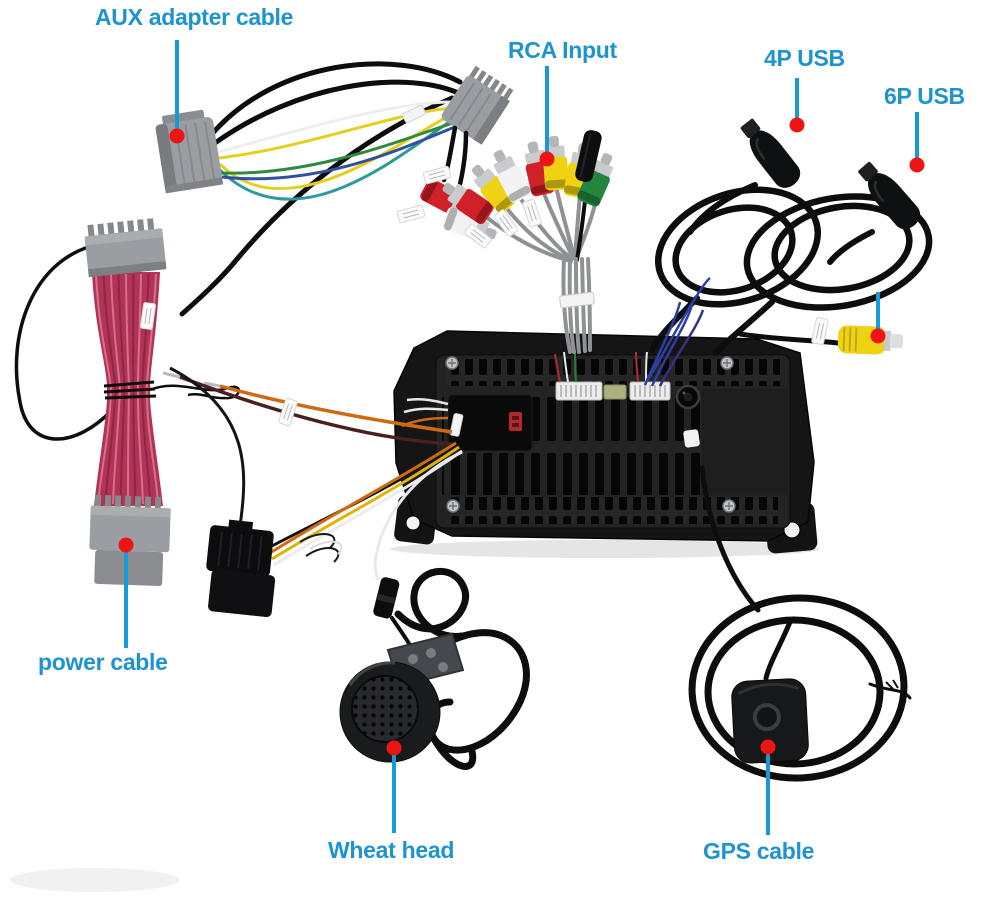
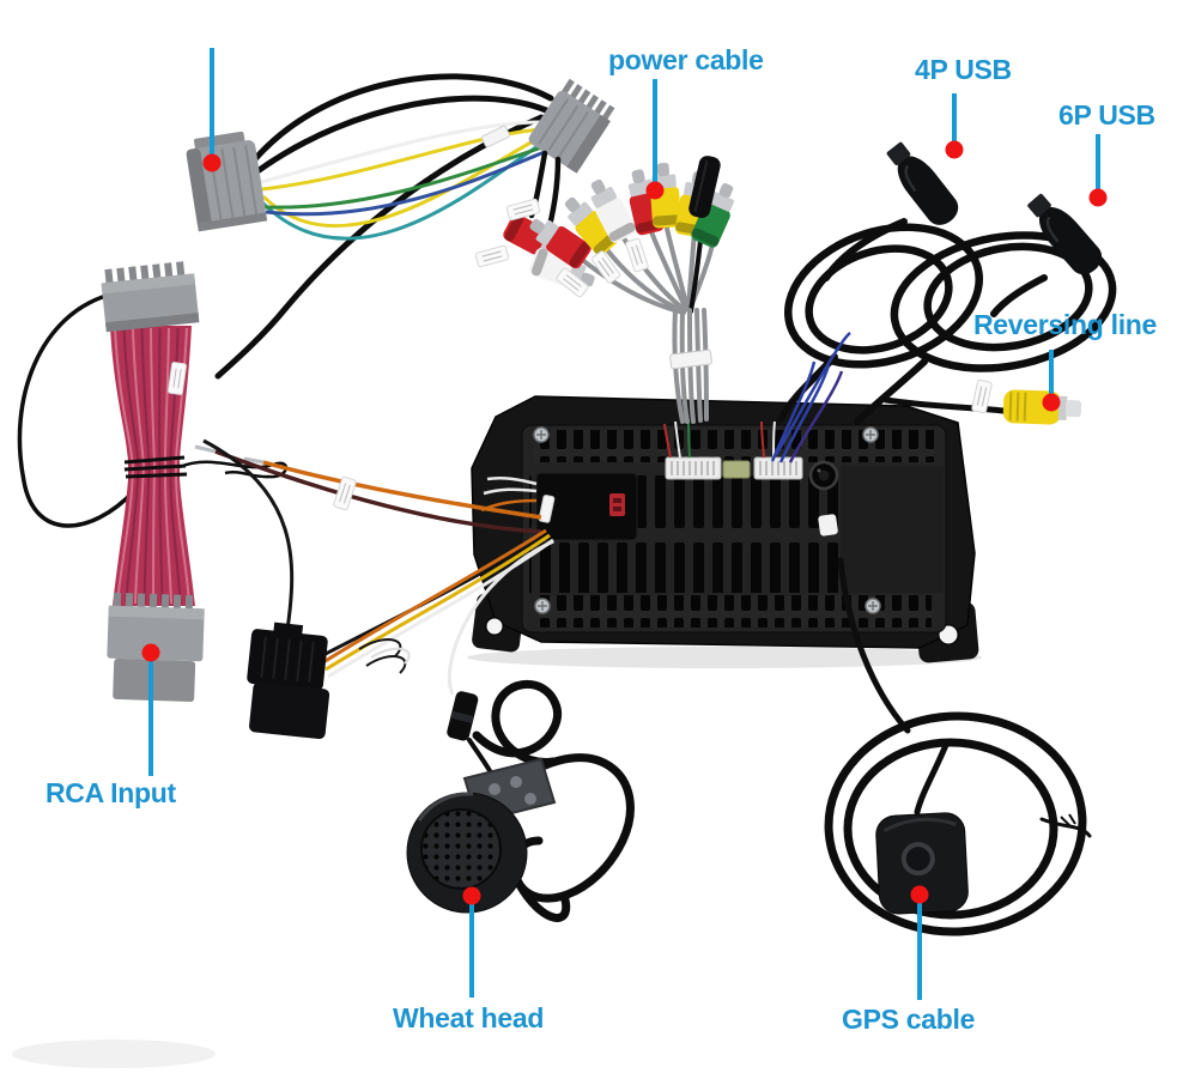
- AUX adapter cable
- RCA Input
+ power cable
  4P USB
  6P USB
+ Reversing line
- power cable
+ RCA Input
  Wheat head
  GPS cable
